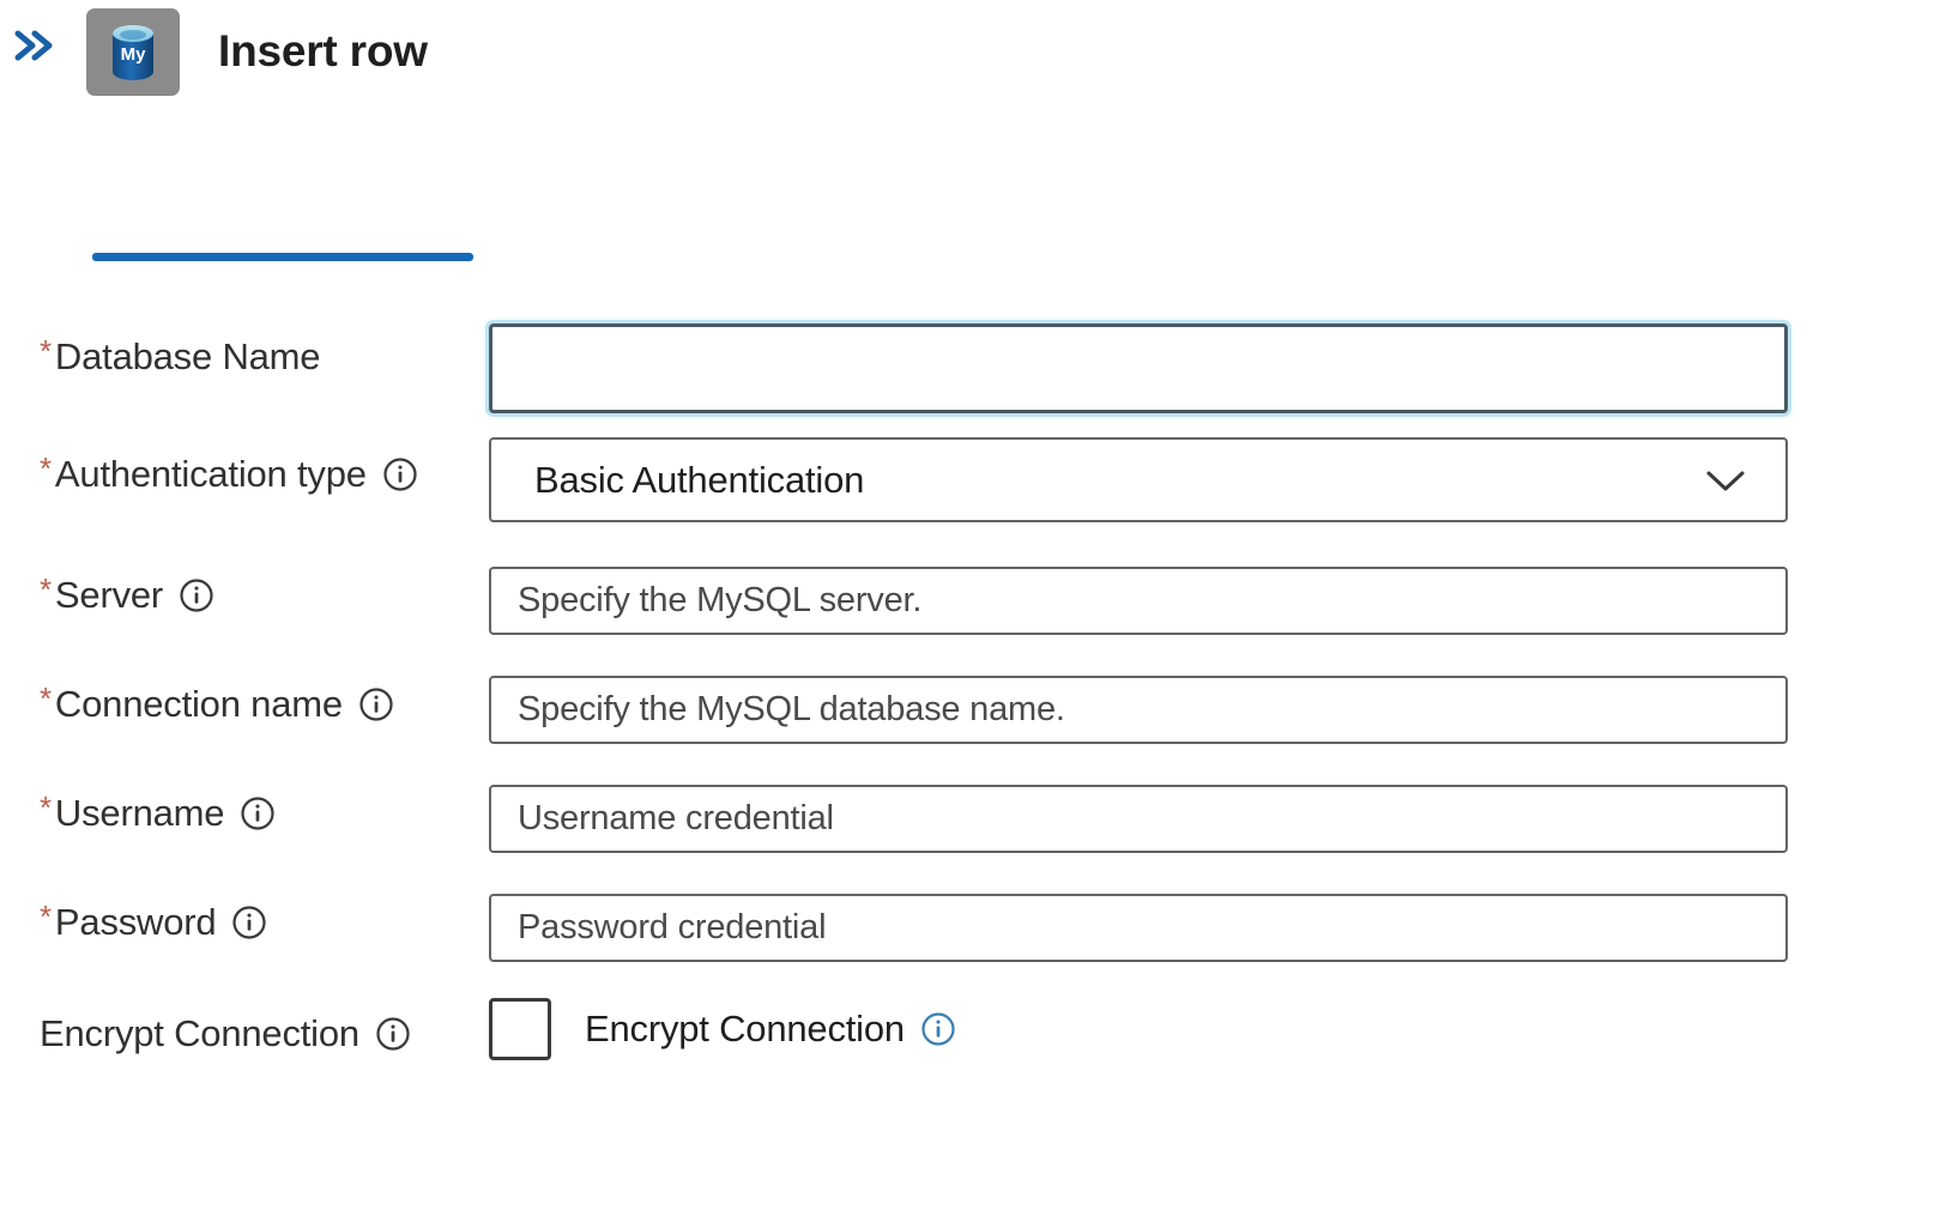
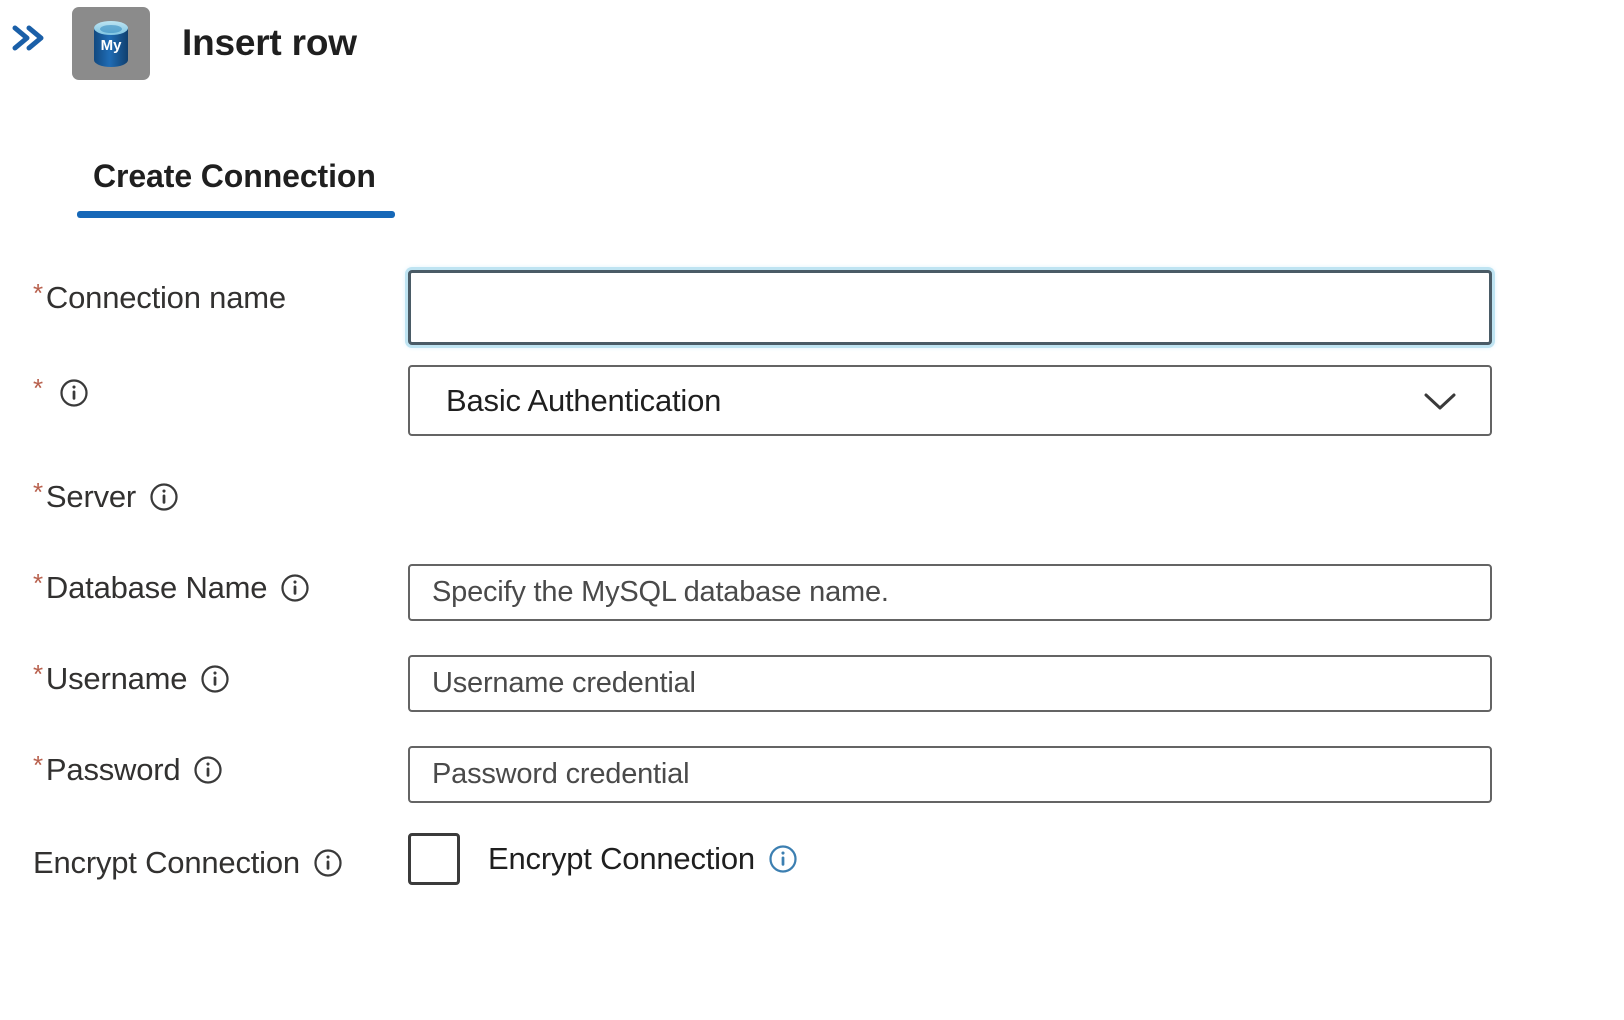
  My
  Insert row
+ Create Connection
  *
- Database Name
+ Connection name
  *
- Authentication type
  Basic Authentication
  *
  Server
- Specify the MySQL server.
  *
- Connection name
+ Database Name
  Specify the MySQL database name.
  *
  Username
  Username credential
  *
  Password
  Password credential
  Encrypt Connection
  Encrypt Connection
